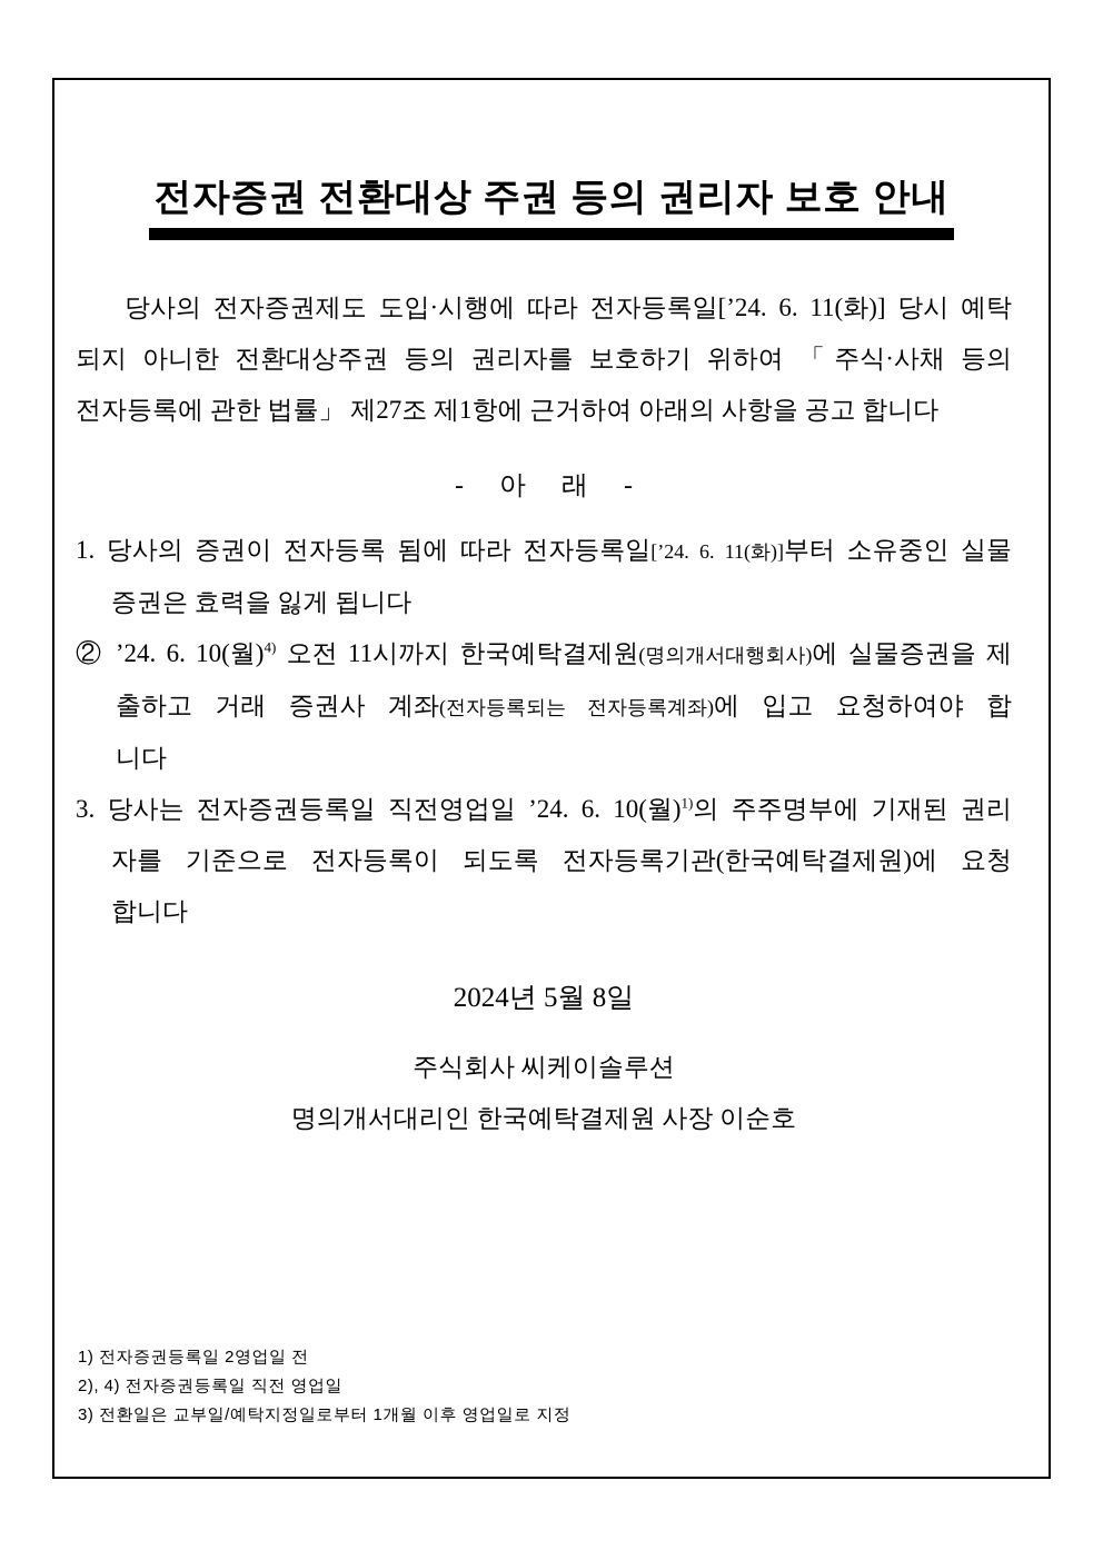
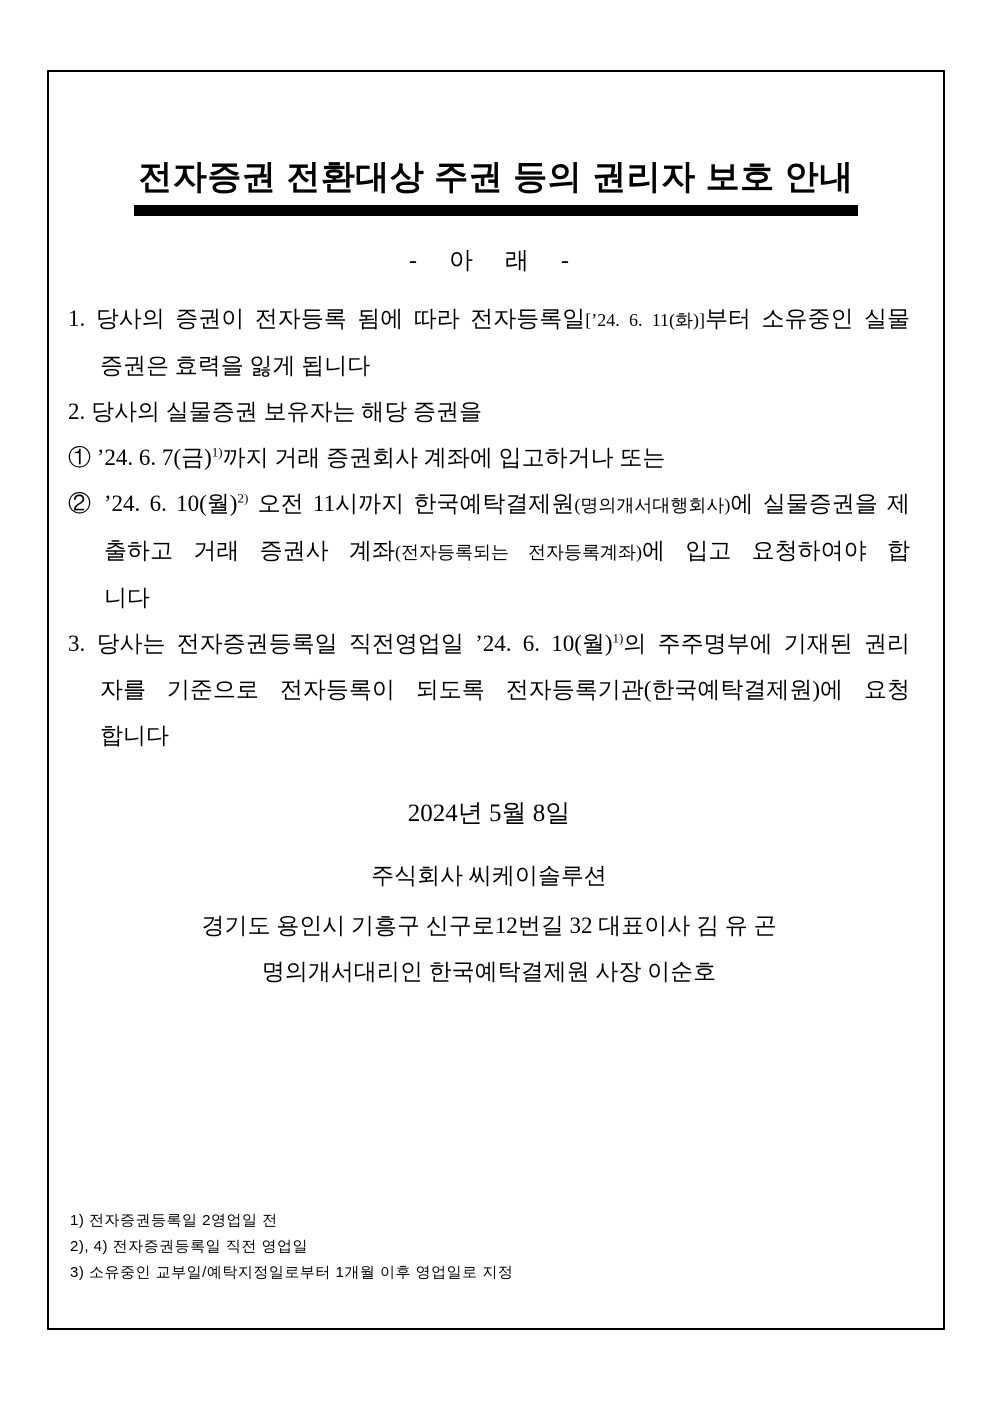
  전자증권 전환대상 주권 등의 권리자 보호 안내
- 당사의 전자증권제도 도입·시행에 따라 전자등록일[’24. 6. 11(화)] 당시 예탁
- 되지 아니한 전환대상주권 등의 권리자를 보호하기 위하여 「주식·사채 등의
- 전자등록에 관한 법률」 제27조 제1항에 근거하여 아래의 사항을 공고 합니다
  - 아 래 -
  1. 당사의 증권이 전자등록 됨에 따라 전자등록일[’24. 6. 11(화)]부터 소유중인 실물
  증권은 효력을 잃게 됩니다
+ 2. 당사의 실물증권 보유자는 해당 증권을
+ ① ’24. 6. 7(금)1)까지 거래 증권회사 계좌에 입고하거나 또는
- ② ’24. 6. 10(월)4) 오전 11시까지 한국예탁결제원(명의개서대행회사)에 실물증권을 제
+ ② ’24. 6. 10(월)2) 오전 11시까지 한국예탁결제원(명의개서대행회사)에 실물증권을 제
  출하고 거래 증권사 계좌(전자등록되는 전자등록계좌)에 입고 요청하여야 합
  니다
  3. 당사는 전자증권등록일 직전영업일 ’24. 6. 10(월)1)의 주주명부에 기재된 권리
  자를 기준으로 전자등록이 되도록 전자등록기관(한국예탁결제원)에 요청
  합니다
  2024년 5월 8일
  주식회사 씨케이솔루션
+ 경기도 용인시 기흥구 신구로12번길 32 대표이사 김 유 곤
  명의개서대리인 한국예탁결제원 사장 이순호
  1) 전자증권등록일 2영업일 전
  2), 4) 전자증권등록일 직전 영업일
- 3) 전환일은 교부일/예탁지정일로부터 1개월 이후 영업일로 지정
+ 3) 소유중인 교부일/예탁지정일로부터 1개월 이후 영업일로 지정
